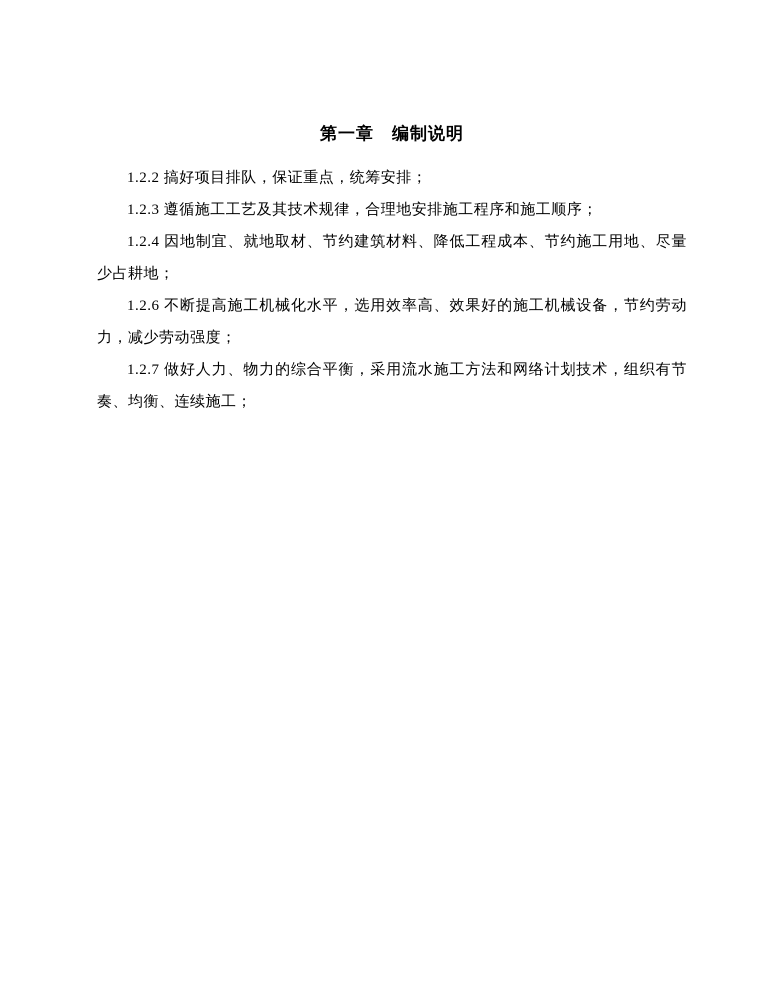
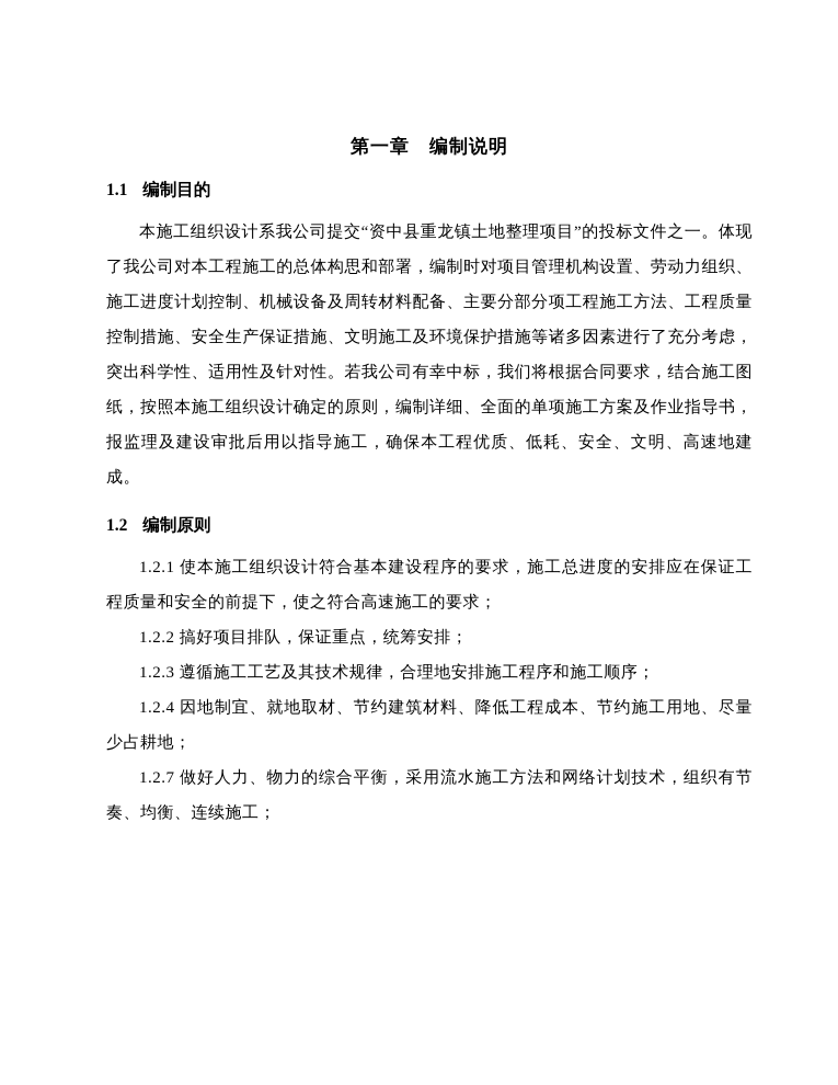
  第一章 编制说明
+ 1.1 编制目的
+ 本施工组织设计系我公司提交“资中县重龙镇土地整理项目”的投标文件之一。体现了我公司对本工程施工的总体构思和部署，编制时对项目管理机构设置、劳动力组织、施工进度计划控制、机械设备及周转材料配备、主要分部分项工程施工方法、工程质量控制措施、安全生产保证措施、文明施工及环境保护措施等诸多因素进行了充分考虑，突出科学性、适用性及针对性。若我公司有幸中标，我们将根据合同要求，结合施工图纸，按照本施工组织设计确定的原则，编制详细、全面的单项施工方案及作业指导书，报监理及建设审批后用以指导施工，确保本工程优质、低耗、安全、文明、高速地建成。
+ 1.2 编制原则
+ 1.2.1 使本施工组织设计符合基本建设程序的要求，施工总进度的安排应在保证工程质量和安全的前提下，使之符合高速施工的要求；
  1.2.2 搞好项目排队，保证重点，统筹安排；
  1.2.3 遵循施工工艺及其技术规律，合理地安排施工程序和施工顺序；
  1.2.4 因地制宜、就地取材、节约建筑材料、降低工程成本、节约施工用地、尽量少占耕地；
- 1.2.6 不断提高施工机械化水平，选用效率高、效果好的施工机械设备，节约劳动力，减少劳动强度；
  1.2.7 做好人力、物力的综合平衡，采用流水施工方法和网络计划技术，组织有节奏、均衡、连续施工；
